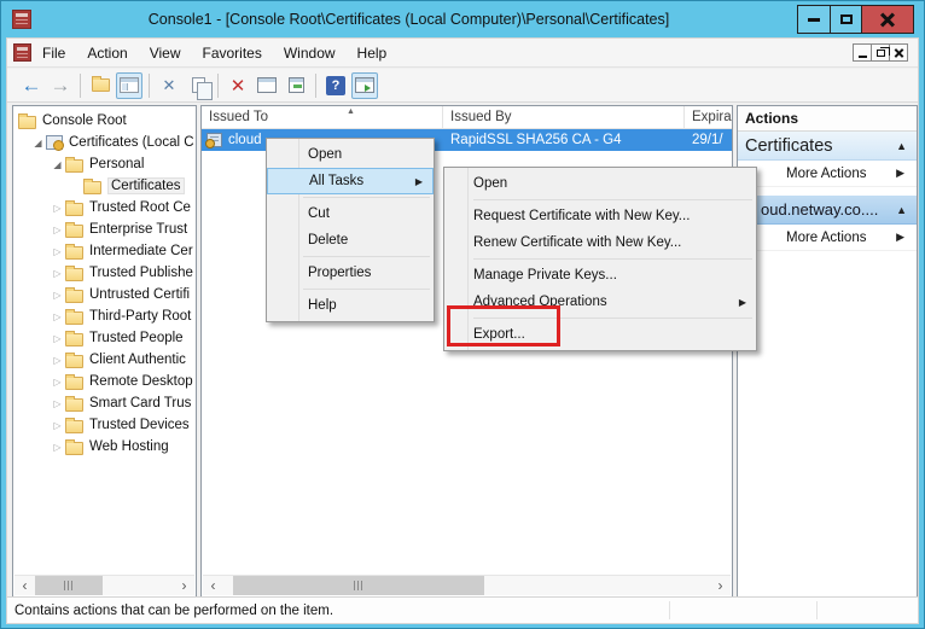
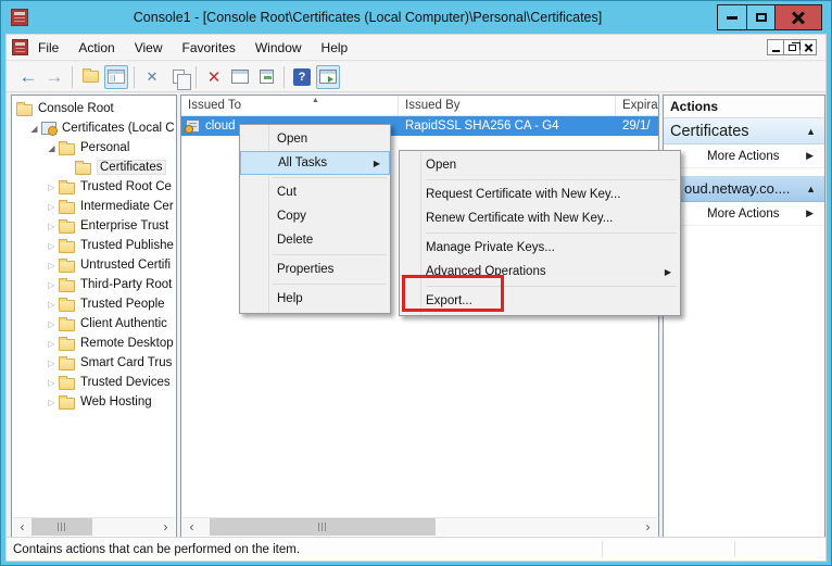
  Console1 - [Console Root\Certificates (Local Computer)\Personal\Certificates]
  File
  Action
  View
  Favorites
  Window
  Help
  ←
  →
  ✕
  ✕
  ?
  Console Root
  ◢
  Certificates (Local C
  ◢
  Personal
  Certificates
  ▷
  Trusted Root Ce
  ▷
- Enterprise Trust
+ Intermediate Cer
  ▷
- Intermediate Cer
+ Enterprise Trust
  ▷
  Trusted Publishe
  ▷
  Untrusted Certifi
  ▷
  Third-Party Root
  ▷
  Trusted People
  ▷
  Client Authentic
  ▷
  Remote Desktop
  ▷
  Smart Card Trus
  ▷
  Trusted Devices
  ▷
  Web Hosting
  ‹
  ›
  Issued To
  Issued By
  Expira
  cloud
  RapidSSL SHA256 CA - G4
  29/1/
  ‹
  ›
  Actions
  Certificates
  ▲
  More Actions
  ▶
  oud.netway.co....
  ▲
  More Actions
  ▶
  Open
  All Tasks
  ▶
  Cut
+ Copy
  Delete
  Properties
  Help
  Open
  Request Certificate with New Key...
  Renew Certificate with New Key...
  Manage Private Keys...
  Advanced Operations
  ▶
  Export...
  Contains actions that can be performed on the item.
